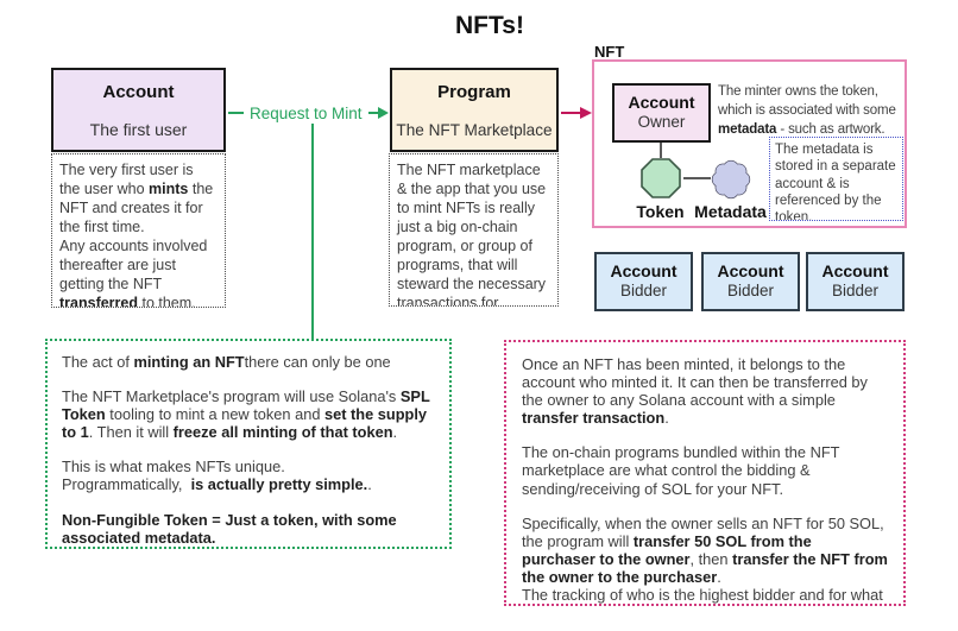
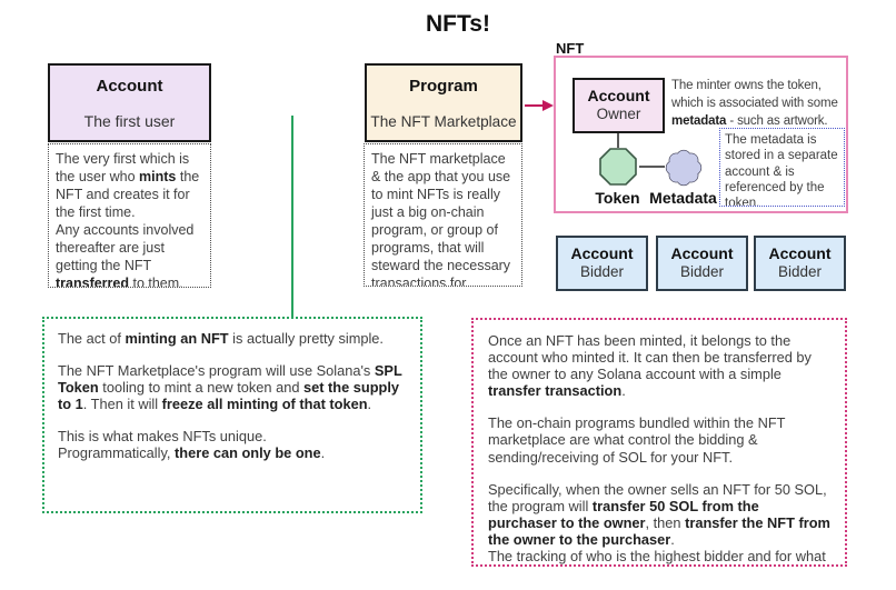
  NFTs!
  Account
  The first user
- The very first user is the user who mints the NFT and creates it for the first time.
+ The very first which is the user who mints the NFT and creates it for the first time.
  Any accounts involved thereafter are just getting the NFT transferred to them.
- Request to Mint
  Program
  The NFT Marketplace
  The NFT marketplace & the app that you use to mint NFTs is really just a big on-chain program, or group of programs, that will steward the necessary transactions for
  NFT
  Account
  Owner
  Token
  Metadata
  The minter owns the token,
  which is associated with some
  metadata - such as artwork.
  The metadata is stored in a separate account & is referenced by the token.
  Account
  Bidder
  Account
  Bidder
  Account
  Bidder
- The act of minting an NFTthere can only be one
+ The act of minting an NFT is actually pretty simple.
  The NFT Marketplace's program will use Solana's SPL Token tooling to mint a new token and set the supply to 1. Then it will freeze all minting of that token.
  This is what makes NFTs unique.
- Programmatically, is actually pretty simple..
+ Programmatically, there can only be one.
- Non-Fungible Token = Just a token, with some associated metadata.
  Once an NFT has been minted, it belongs to the account who minted it. It can then be transferred by the owner to any Solana account with a simple transfer transaction.
  The on-chain programs bundled within the NFT marketplace are what control the bidding & sending/receiving of SOL for your NFT.
  Specifically, when the owner sells an NFT for 50 SOL, the program will transfer 50 SOL from the purchaser to the owner, then transfer the NFT from the owner to the purchaser.
